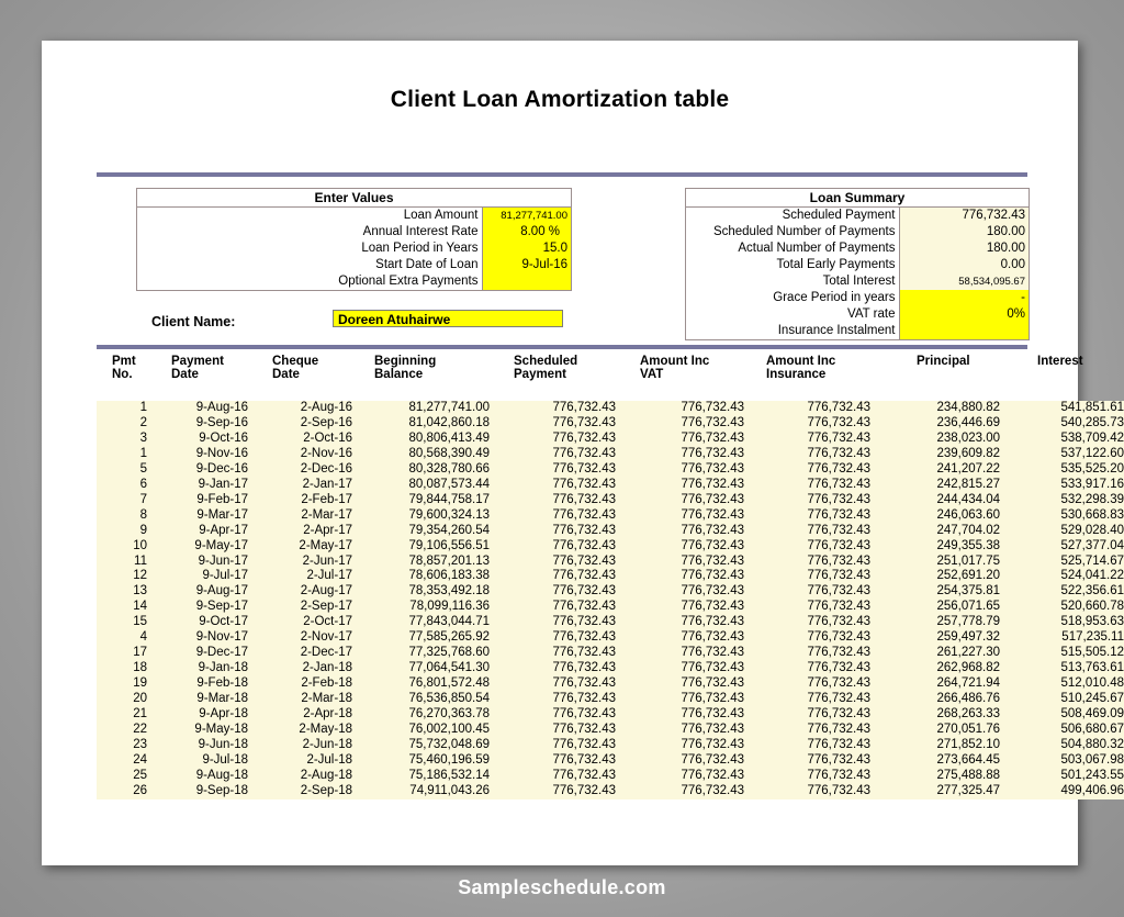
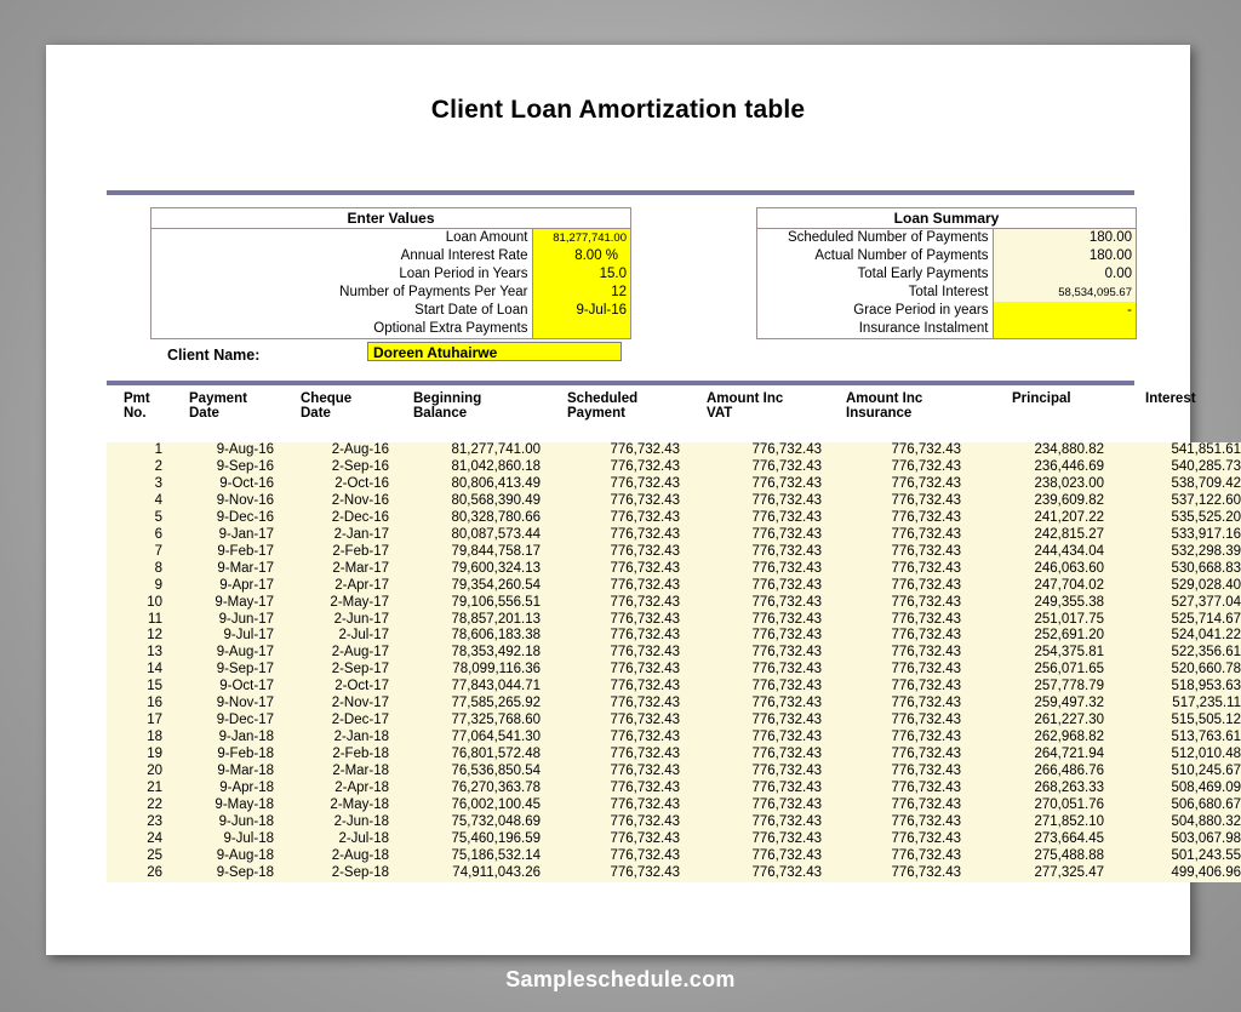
  Client Loan Amortization table
  Enter Values
  Loan Amount	81,277,741.00
  Annual Interest Rate	8.00 %
  Loan Period in Years	15.0
+ Number of Payments Per Year	12
  Start Date of Loan	9-Jul-16
  Optional Extra Payments
  Loan Summary
- Scheduled Payment	776,732.43
  Scheduled Number of Payments	180.00
  Actual Number of Payments	180.00
  Total Early Payments	0.00
  Total Interest	58,534,095.67
  Grace Period in years	-
- VAT rate	0%
  Insurance Instalment
  Client Name:
  Doreen Atuhairwe
  PmtNo.	PaymentDate	ChequeDate	BeginningBalance	ScheduledPayment	Amount IncVAT	Amount IncInsurance	Principal	Interest
  1	9-Aug-16	2-Aug-16	81,277,741.00	776,732.43	776,732.43	776,732.43	234,880.82	541,851.61
  2	9-Sep-16	2-Sep-16	81,042,860.18	776,732.43	776,732.43	776,732.43	236,446.69	540,285.73
  3	9-Oct-16	2-Oct-16	80,806,413.49	776,732.43	776,732.43	776,732.43	238,023.00	538,709.42
- 1	9-Nov-16	2-Nov-16	80,568,390.49	776,732.43	776,732.43	776,732.43	239,609.82	537,122.60
+ 4	9-Nov-16	2-Nov-16	80,568,390.49	776,732.43	776,732.43	776,732.43	239,609.82	537,122.60
  5	9-Dec-16	2-Dec-16	80,328,780.66	776,732.43	776,732.43	776,732.43	241,207.22	535,525.20
  6	9-Jan-17	2-Jan-17	80,087,573.44	776,732.43	776,732.43	776,732.43	242,815.27	533,917.16
  7	9-Feb-17	2-Feb-17	79,844,758.17	776,732.43	776,732.43	776,732.43	244,434.04	532,298.39
  8	9-Mar-17	2-Mar-17	79,600,324.13	776,732.43	776,732.43	776,732.43	246,063.60	530,668.83
  9	9-Apr-17	2-Apr-17	79,354,260.54	776,732.43	776,732.43	776,732.43	247,704.02	529,028.40
  10	9-May-17	2-May-17	79,106,556.51	776,732.43	776,732.43	776,732.43	249,355.38	527,377.04
  11	9-Jun-17	2-Jun-17	78,857,201.13	776,732.43	776,732.43	776,732.43	251,017.75	525,714.67
  12	9-Jul-17	2-Jul-17	78,606,183.38	776,732.43	776,732.43	776,732.43	252,691.20	524,041.22
  13	9-Aug-17	2-Aug-17	78,353,492.18	776,732.43	776,732.43	776,732.43	254,375.81	522,356.61
  14	9-Sep-17	2-Sep-17	78,099,116.36	776,732.43	776,732.43	776,732.43	256,071.65	520,660.78
  15	9-Oct-17	2-Oct-17	77,843,044.71	776,732.43	776,732.43	776,732.43	257,778.79	518,953.63
- 4	9-Nov-17	2-Nov-17	77,585,265.92	776,732.43	776,732.43	776,732.43	259,497.32	517,235.11
+ 16	9-Nov-17	2-Nov-17	77,585,265.92	776,732.43	776,732.43	776,732.43	259,497.32	517,235.11
  17	9-Dec-17	2-Dec-17	77,325,768.60	776,732.43	776,732.43	776,732.43	261,227.30	515,505.12
  18	9-Jan-18	2-Jan-18	77,064,541.30	776,732.43	776,732.43	776,732.43	262,968.82	513,763.61
  19	9-Feb-18	2-Feb-18	76,801,572.48	776,732.43	776,732.43	776,732.43	264,721.94	512,010.48
  20	9-Mar-18	2-Mar-18	76,536,850.54	776,732.43	776,732.43	776,732.43	266,486.76	510,245.67
  21	9-Apr-18	2-Apr-18	76,270,363.78	776,732.43	776,732.43	776,732.43	268,263.33	508,469.09
  22	9-May-18	2-May-18	76,002,100.45	776,732.43	776,732.43	776,732.43	270,051.76	506,680.67
  23	9-Jun-18	2-Jun-18	75,732,048.69	776,732.43	776,732.43	776,732.43	271,852.10	504,880.32
  24	9-Jul-18	2-Jul-18	75,460,196.59	776,732.43	776,732.43	776,732.43	273,664.45	503,067.98
  25	9-Aug-18	2-Aug-18	75,186,532.14	776,732.43	776,732.43	776,732.43	275,488.88	501,243.55
  26	9-Sep-18	2-Sep-18	74,911,043.26	776,732.43	776,732.43	776,732.43	277,325.47	499,406.96
  Sampleschedule.com
